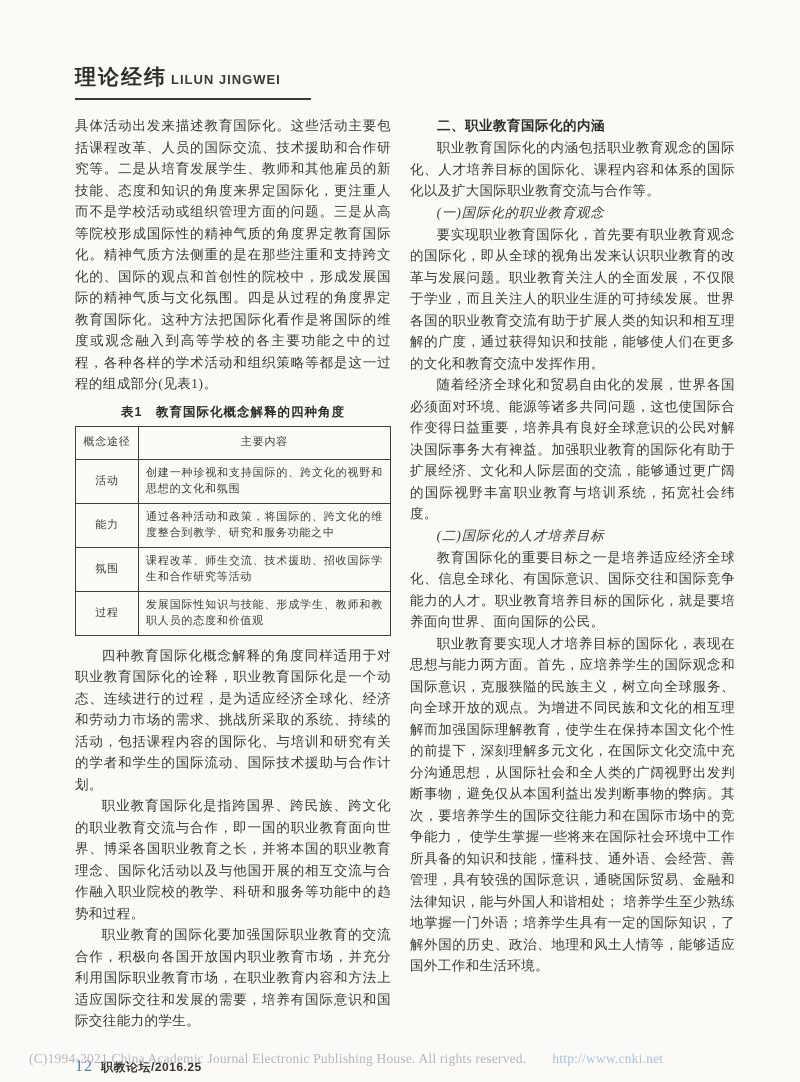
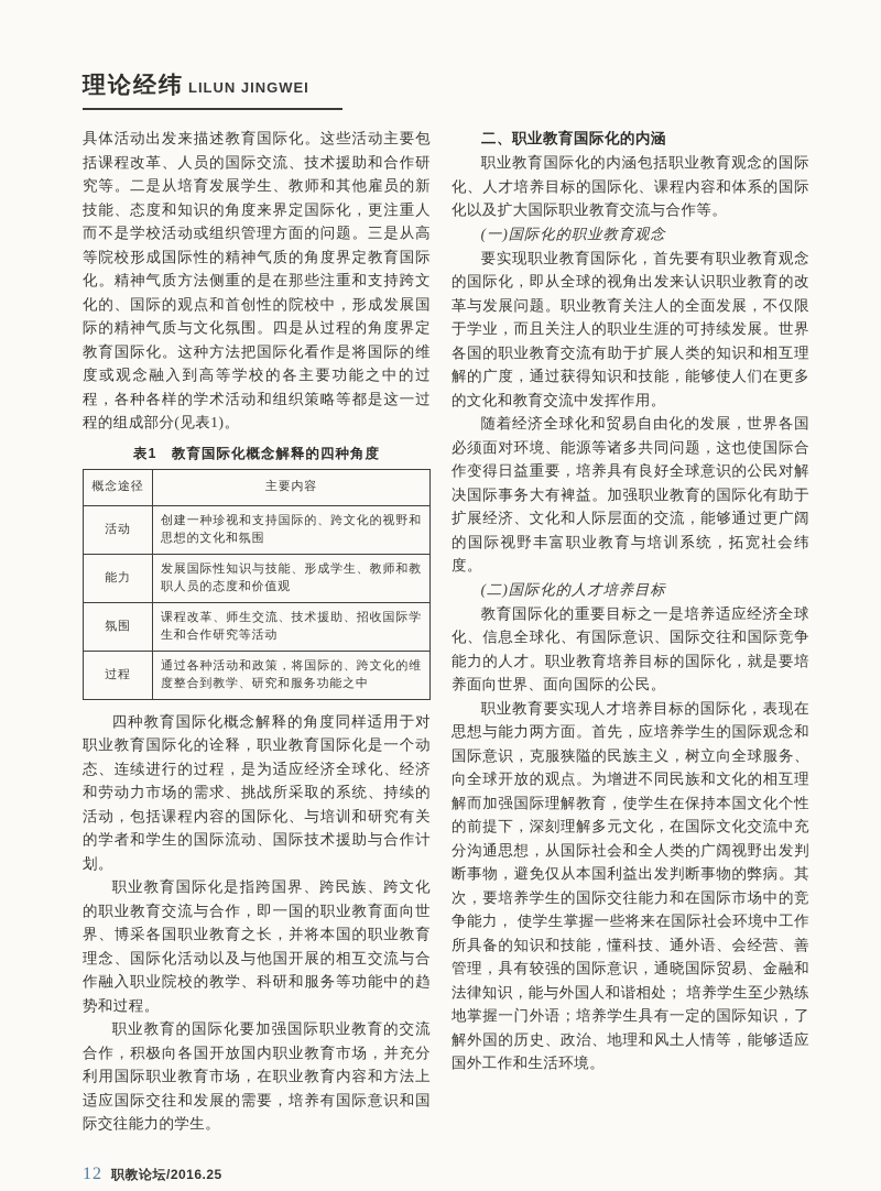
  理论经纬 LILUN JINGWEI
  具体活动出发来描述教育国际化。这些活动主要包括课程改革、人员的国际交流、技术援助和合作研究等。二是从培育发展学生、教师和其他雇员的新技能、态度和知识的角度来界定国际化，更注重人而不是学校活动或组织管理方面的问题。三是从高等院校形成国际性的精神气质的角度界定教育国际化。精神气质方法侧重的是在那些注重和支持跨文化的、国际的观点和首创性的院校中，形成发展国际的精神气质与文化氛围。四是从过程的角度界定教育国际化。这种方法把国际化看作是将国际的维度或观念融入到高等学校的各主要功能之中的过程，各种各样的学术活动和组织策略等都是这一过程的组成部分(见表1)。
  表1 教育国际化概念解释的四种角度
  概念途径	主要内容
  活动	创建一种珍视和支持国际的、跨文化的视野和思想的文化和氛围
- 能力	通过各种活动和政策，将国际的、跨文化的维度整合到教学、研究和服务功能之中
+ 能力	发展国际性知识与技能、形成学生、教师和教职人员的态度和价值观
  氛围	课程改革、师生交流、技术援助、招收国际学生和合作研究等活动
- 过程	发展国际性知识与技能、形成学生、教师和教职人员的态度和价值观
+ 过程	通过各种活动和政策，将国际的、跨文化的维度整合到教学、研究和服务功能之中
  四种教育国际化概念解释的角度同样适用于对职业教育国际化的诠释，职业教育国际化是一个动态、连续进行的过程，是为适应经济全球化、经济和劳动力市场的需求、挑战所采取的系统、持续的活动，包括课程内容的国际化、与培训和研究有关的学者和学生的国际流动、国际技术援助与合作计划。
  职业教育国际化是指跨国界、跨民族、跨文化的职业教育交流与合作，即一国的职业教育面向世界、博采各国职业教育之长，并将本国的职业教育理念、国际化活动以及与他国开展的相互交流与合作融入职业院校的教学、科研和服务等功能中的趋势和过程。
  职业教育的国际化要加强国际职业教育的交流合作，积极向各国开放国内职业教育市场，并充分利用国际职业教育市场，在职业教育内容和方法上适应国际交往和发展的需要，培养有国际意识和国际交往能力的学生。
  12
  职教论坛/2016.25
  二、职业教育国际化的内涵
  职业教育国际化的内涵包括职业教育观念的国际化、人才培养目标的国际化、课程内容和体系的国际化以及扩大国际职业教育交流与合作等。
  (一)国际化的职业教育观念
  要实现职业教育国际化，首先要有职业教育观念的国际化，即从全球的视角出发来认识职业教育的改革与发展问题。职业教育关注人的全面发展，不仅限于学业，而且关注人的职业生涯的可持续发展。世界各国的职业教育交流有助于扩展人类的知识和相互理解的广度，通过获得知识和技能，能够使人们在更多的文化和教育交流中发挥作用。
  随着经济全球化和贸易自由化的发展，世界各国必须面对环境、能源等诸多共同问题，这也使国际合作变得日益重要，培养具有良好全球意识的公民对解决国际事务大有裨益。加强职业教育的国际化有助于扩展经济、文化和人际层面的交流，能够通过更广阔的国际视野丰富职业教育与培训系统，拓宽社会纬度。
  (二)国际化的人才培养目标
  教育国际化的重要目标之一是培养适应经济全球化、信息全球化、有国际意识、国际交往和国际竞争能力的人才。职业教育培养目标的国际化，就是要培养面向世界、面向国际的公民。
  职业教育要实现人才培养目标的国际化，表现在思想与能力两方面。首先，应培养学生的国际观念和国际意识，克服狭隘的民族主义，树立向全球服务、向全球开放的观点。为增进不同民族和文化的相互理解而加强国际理解教育，使学生在保持本国文化个性的前提下，深刻理解多元文化，在国际文化交流中充分沟通思想，从国际社会和全人类的广阔视野出发判断事物，避免仅从本国利益出发判断事物的弊病。其次，要培养学生的国际交往能力和在国际市场中的竞争能力， 使学生掌握一些将来在国际社会环境中工作所具备的知识和技能，懂科技、通外语、会经营、善管理，具有较强的国际意识，通晓国际贸易、金融和法律知识，能与外国人和谐相处； 培养学生至少熟练地掌握一门外语；培养学生具有一定的国际知识，了解外国的历史、政治、地理和风土人情等，能够适应国外工作和生活环境。
- (C)1994-2021 China Academic Journal Electronic Publishing House. All rights reserved. http://www.cnki.net
